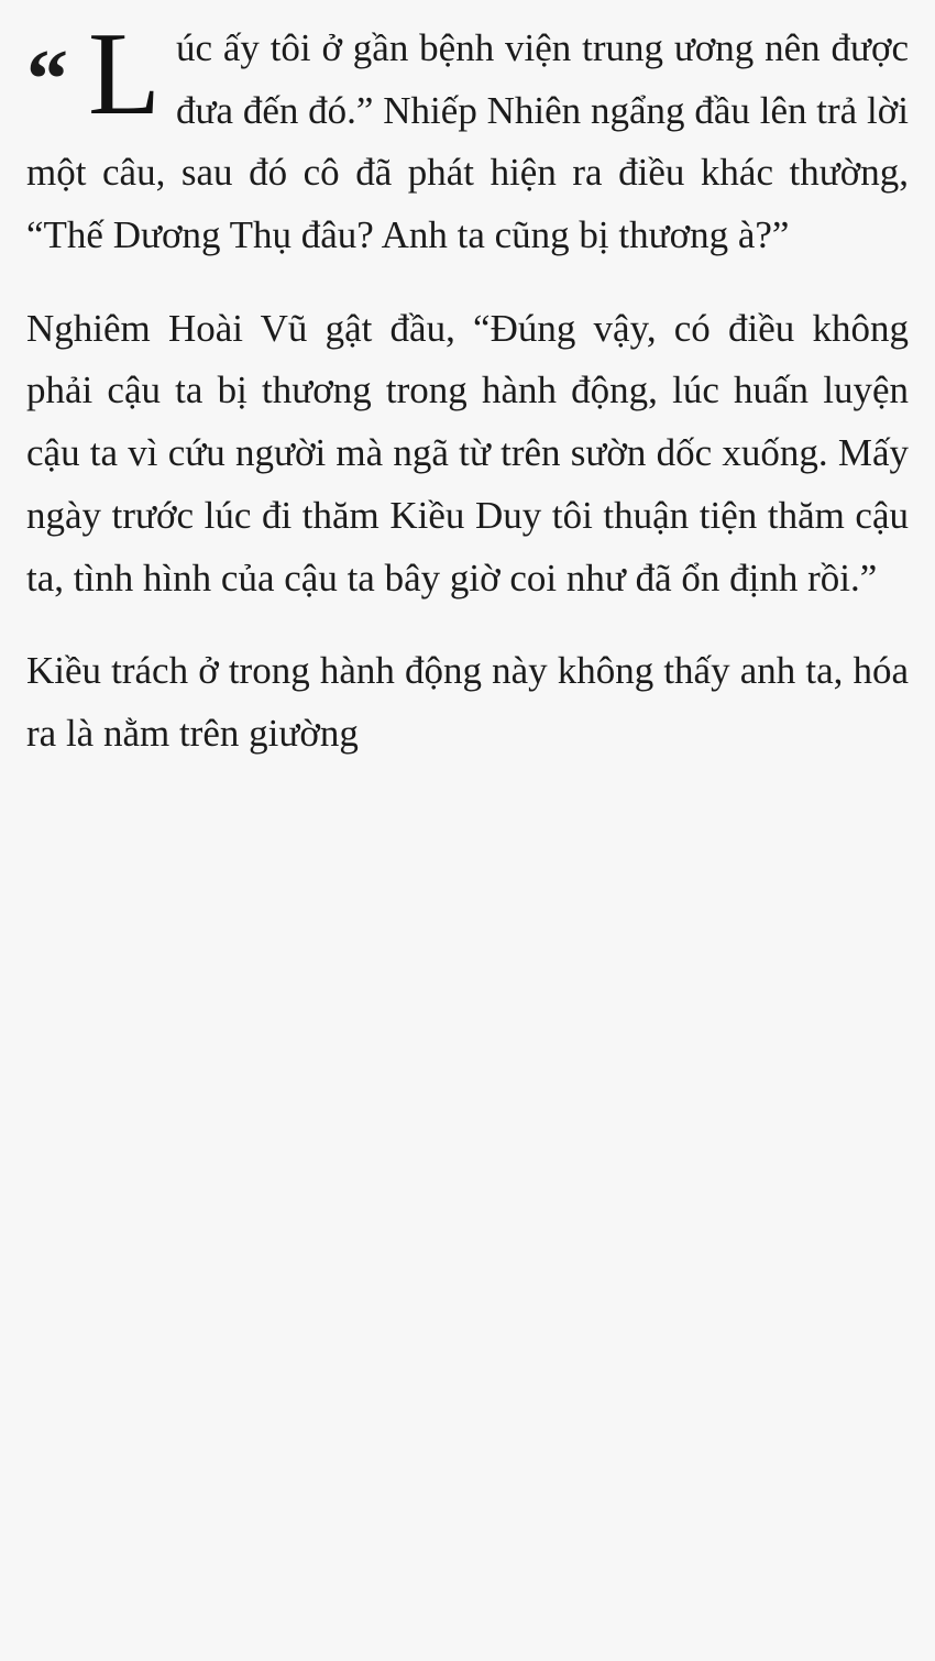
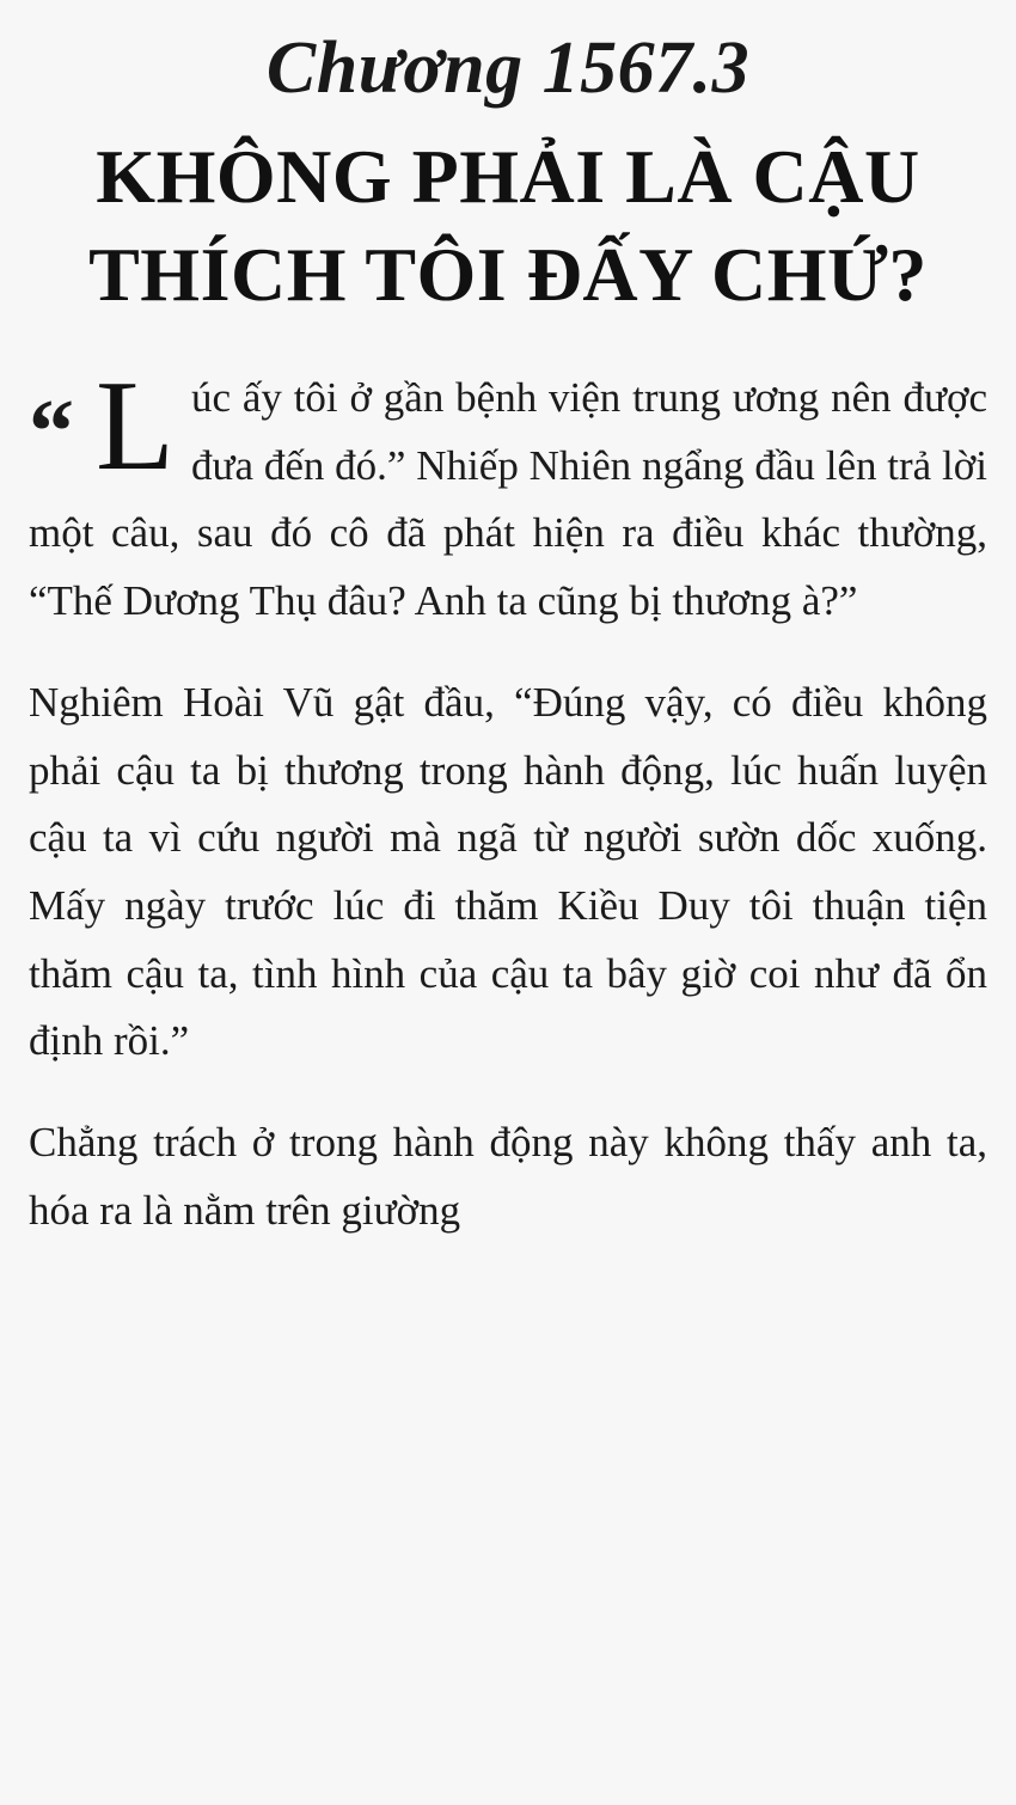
+ Chương 1567.3
+ KHÔNG PHẢI LÀ CẬU THÍCH TÔI ĐẤY CHỨ?
  “
  L
  úc ấy tôi ở gần bệnh viện trung ương nên được đưa đến đó.” Nhiếp Nhiên ngẩng đầu lên trả lời một câu, sau đó cô đã phát hiện ra điều khác thường, “Thế Dương Thụ đâu? Anh ta cũng bị thương à?”
- Nghiêm Hoài Vũ gật đầu, “Đúng vậy, có điều không phải cậu ta bị thương trong hành động, lúc huấn luyện cậu ta vì cứu người mà ngã từ trên sườn dốc xuống. Mấy ngày trước lúc đi thăm Kiều Duy tôi thuận tiện thăm cậu ta, tình hình của cậu ta bây giờ coi như đã ổn định rồi.”
+ Nghiêm Hoài Vũ gật đầu, “Đúng vậy, có điều không phải cậu ta bị thương trong hành động, lúc huấn luyện cậu ta vì cứu người mà ngã từ người sườn dốc xuống. Mấy ngày trước lúc đi thăm Kiều Duy tôi thuận tiện thăm cậu ta, tình hình của cậu ta bây giờ coi như đã ổn định rồi.”
- Kiều trách ở trong hành động này không thấy anh ta, hóa ra là nằm trên giường
+ Chẳng trách ở trong hành động này không thấy anh ta, hóa ra là nằm trên giường
